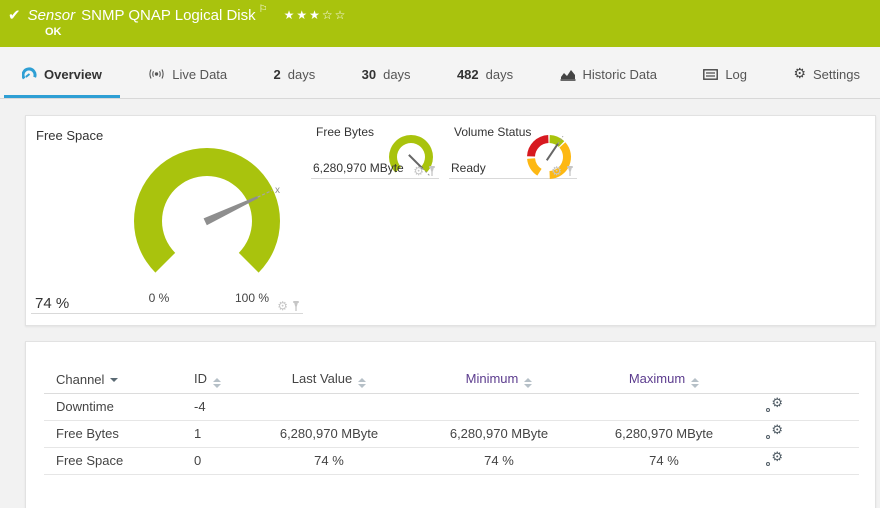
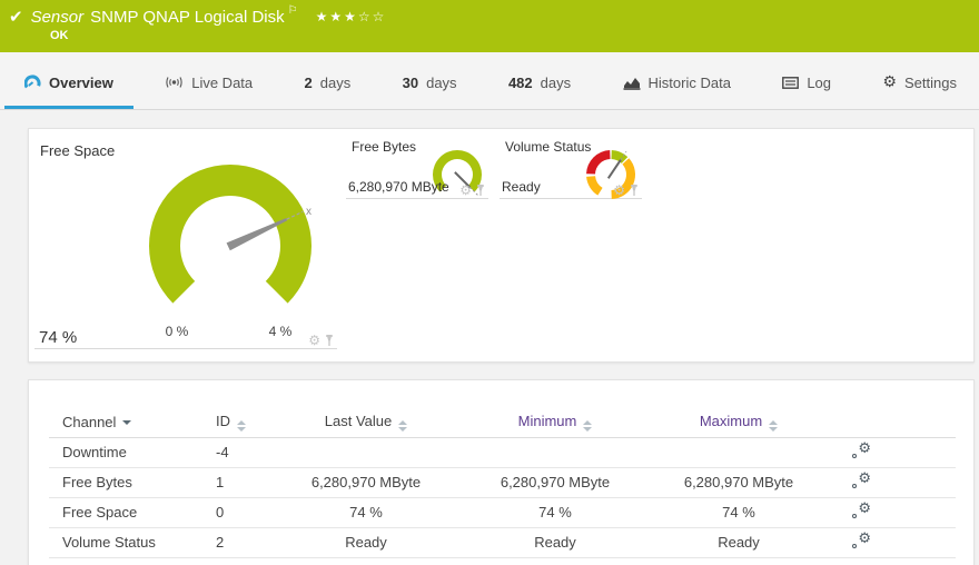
  ✔
  Sensor
  SNMP QNAP Logical Disk
  ⚐
  ★★★☆☆
  OK
  Overview
  Live Data
  2
  days
  30
  days
  482
  days
  Historic Data
  Log
  ⚙
  Settings
  x
  0 %
- 100 %
+ 4 %
  Free Space
  74 %
  ⚙
  Free Bytes
  6,280,970 MByte
  ⚙
  Volume Status
  Ready
  ⚙
  Channel	ID	Last Value	Minimum	Maximum
  Downtime	-4				⚙
  Free Bytes	1	6,280,970 MByte	6,280,970 MByte	6,280,970 MByte	⚙
  Free Space	0	74 %	74 %	74 %	⚙
+ Volume Status	2	Ready	Ready	Ready	⚙
